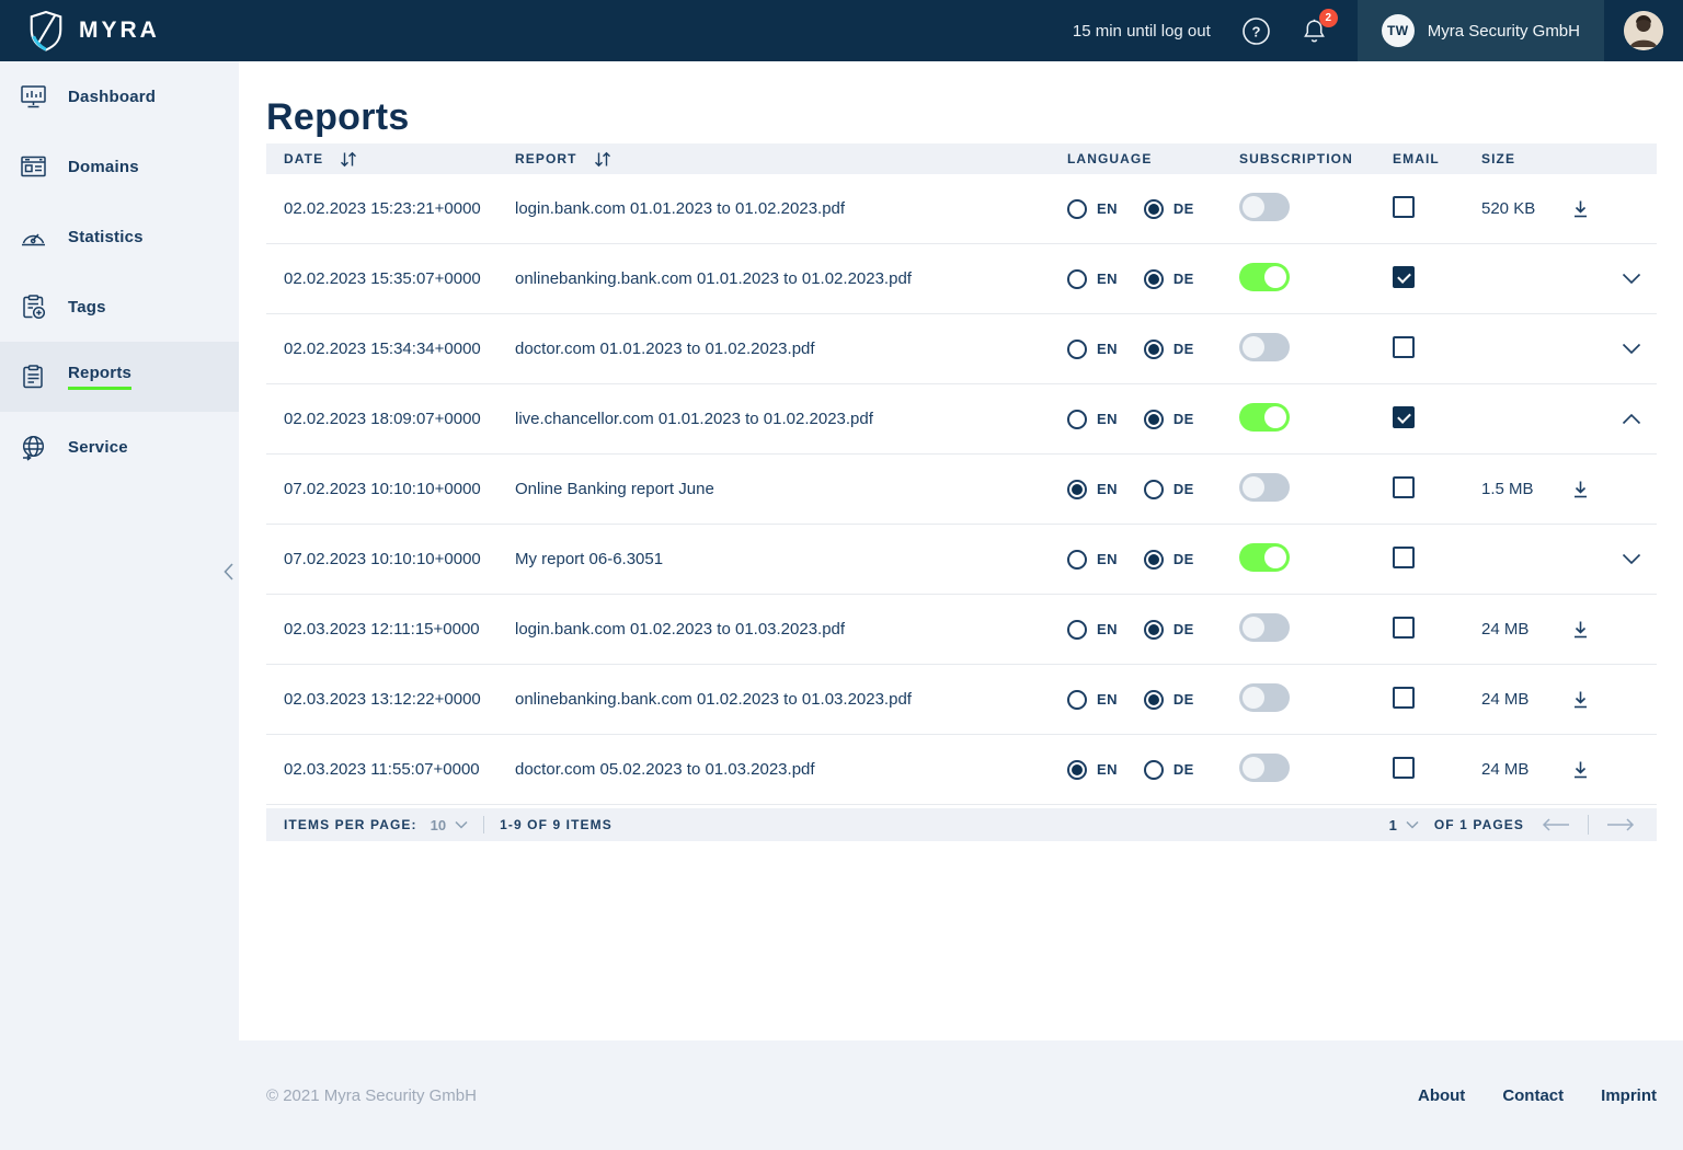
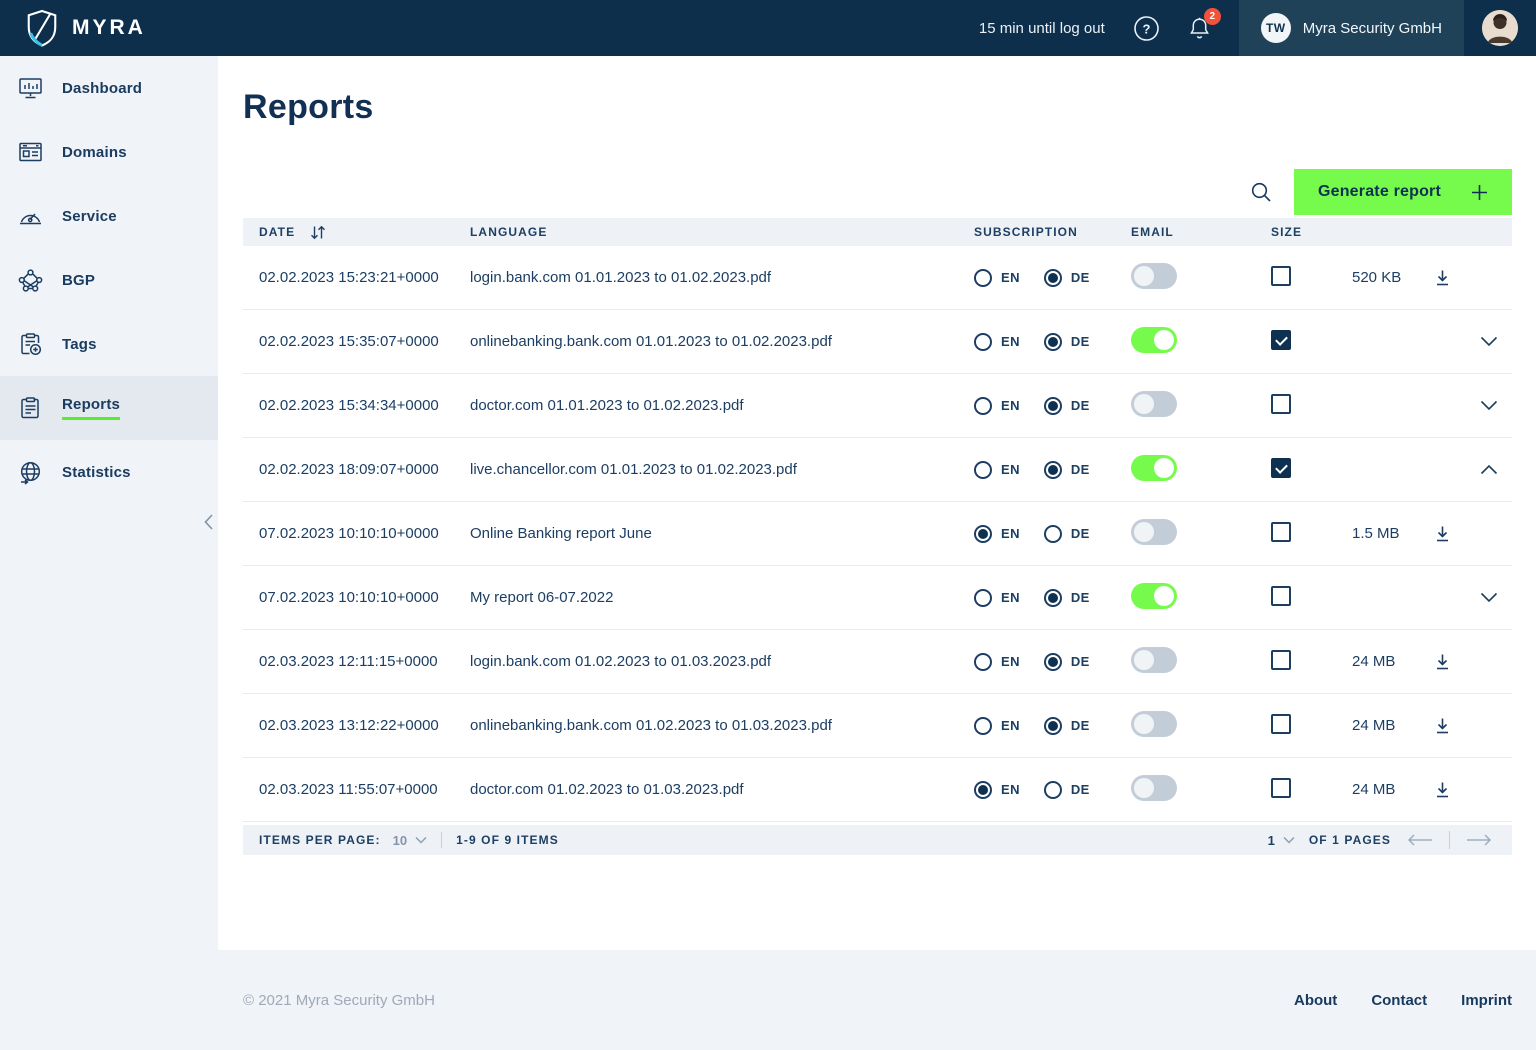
  MYRA
  15 min until log out
  ?
  2
  TW
  Myra Security GmbH
  Dashboard
  Domains
- Statistics
+ Service
+ BGP
  Tags
  Reports
- Service
+ Statistics
  Reports
+ Generate report
  DATE
- REPORT
  LANGUAGE
  SUBSCRIPTION
  EMAIL
  SIZE
  02.02.2023 15:23:21+0000
  login.bank.com 01.01.2023 to 01.02.2023.pdf
  EN
  DE
  520 KB
  02.02.2023 15:35:07+0000
  onlinebanking.bank.com 01.01.2023 to 01.02.2023.pdf
  EN
  DE
  02.02.2023 15:34:34+0000
  doctor.com 01.01.2023 to 01.02.2023.pdf
  EN
  DE
  02.02.2023 18:09:07+0000
  live.chancellor.com 01.01.2023 to 01.02.2023.pdf
  EN
  DE
  07.02.2023 10:10:10+0000
  Online Banking report June
  EN
  DE
  1.5 MB
  07.02.2023 10:10:10+0000
- My report 06-6.3051
+ My report 06-07.2022
  EN
  DE
  02.03.2023 12:11:15+0000
  login.bank.com 01.02.2023 to 01.03.2023.pdf
  EN
  DE
  24 MB
  02.03.2023 13:12:22+0000
  onlinebanking.bank.com 01.02.2023 to 01.03.2023.pdf
  EN
  DE
  24 MB
  02.03.2023 11:55:07+0000
- doctor.com 05.02.2023 to 01.03.2023.pdf
+ doctor.com 01.02.2023 to 01.03.2023.pdf
  EN
  DE
  24 MB
  ITEMS PER PAGE:
  10
  1-9 OF 9 ITEMS
  1
  OF 1 PAGES
  © 2021 Myra Security GmbH
  About
  Contact
  Imprint
